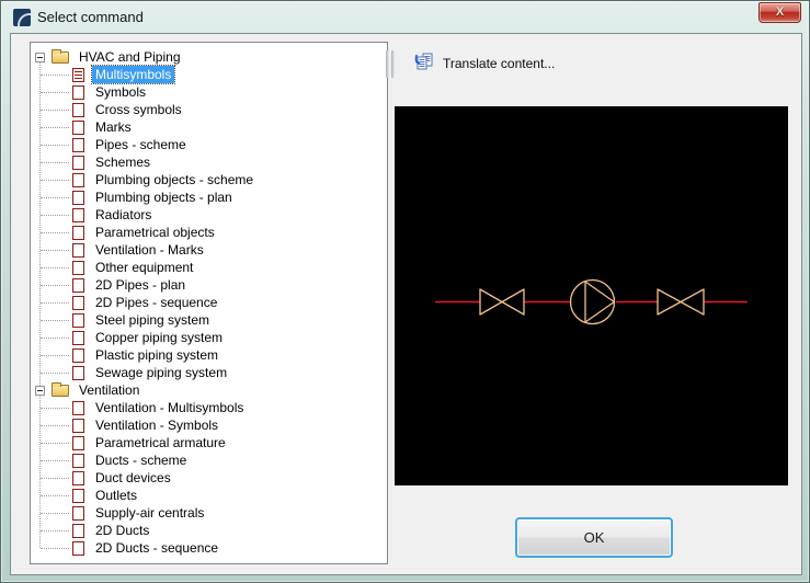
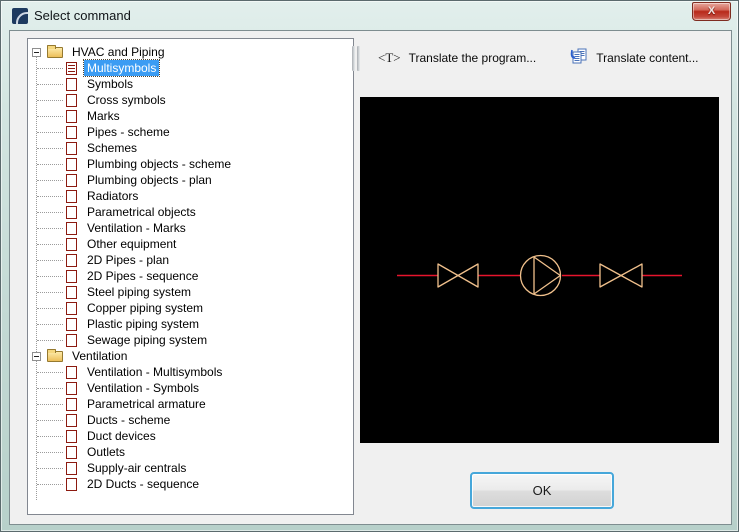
  Select command
  X
  HVAC and Piping
  Multisymbols
  Symbols
  Cross symbols
  Marks
  Pipes - scheme
  Schemes
  Plumbing objects - scheme
  Plumbing objects - plan
  Radiators
  Parametrical objects
  Ventilation - Marks
  Other equipment
  2D Pipes - plan
  2D Pipes - sequence
  Steel piping system
  Copper piping system
  Plastic piping system
  Sewage piping system
  Ventilation
  Ventilation - Multisymbols
  Ventilation - Symbols
  Parametrical armature
  Ducts - scheme
  Duct devices
  Outlets
  Supply-air centrals
- 2D Ducts
  2D Ducts - sequence
+ <T>
+ Translate the program...
  Translate content...
  OK
